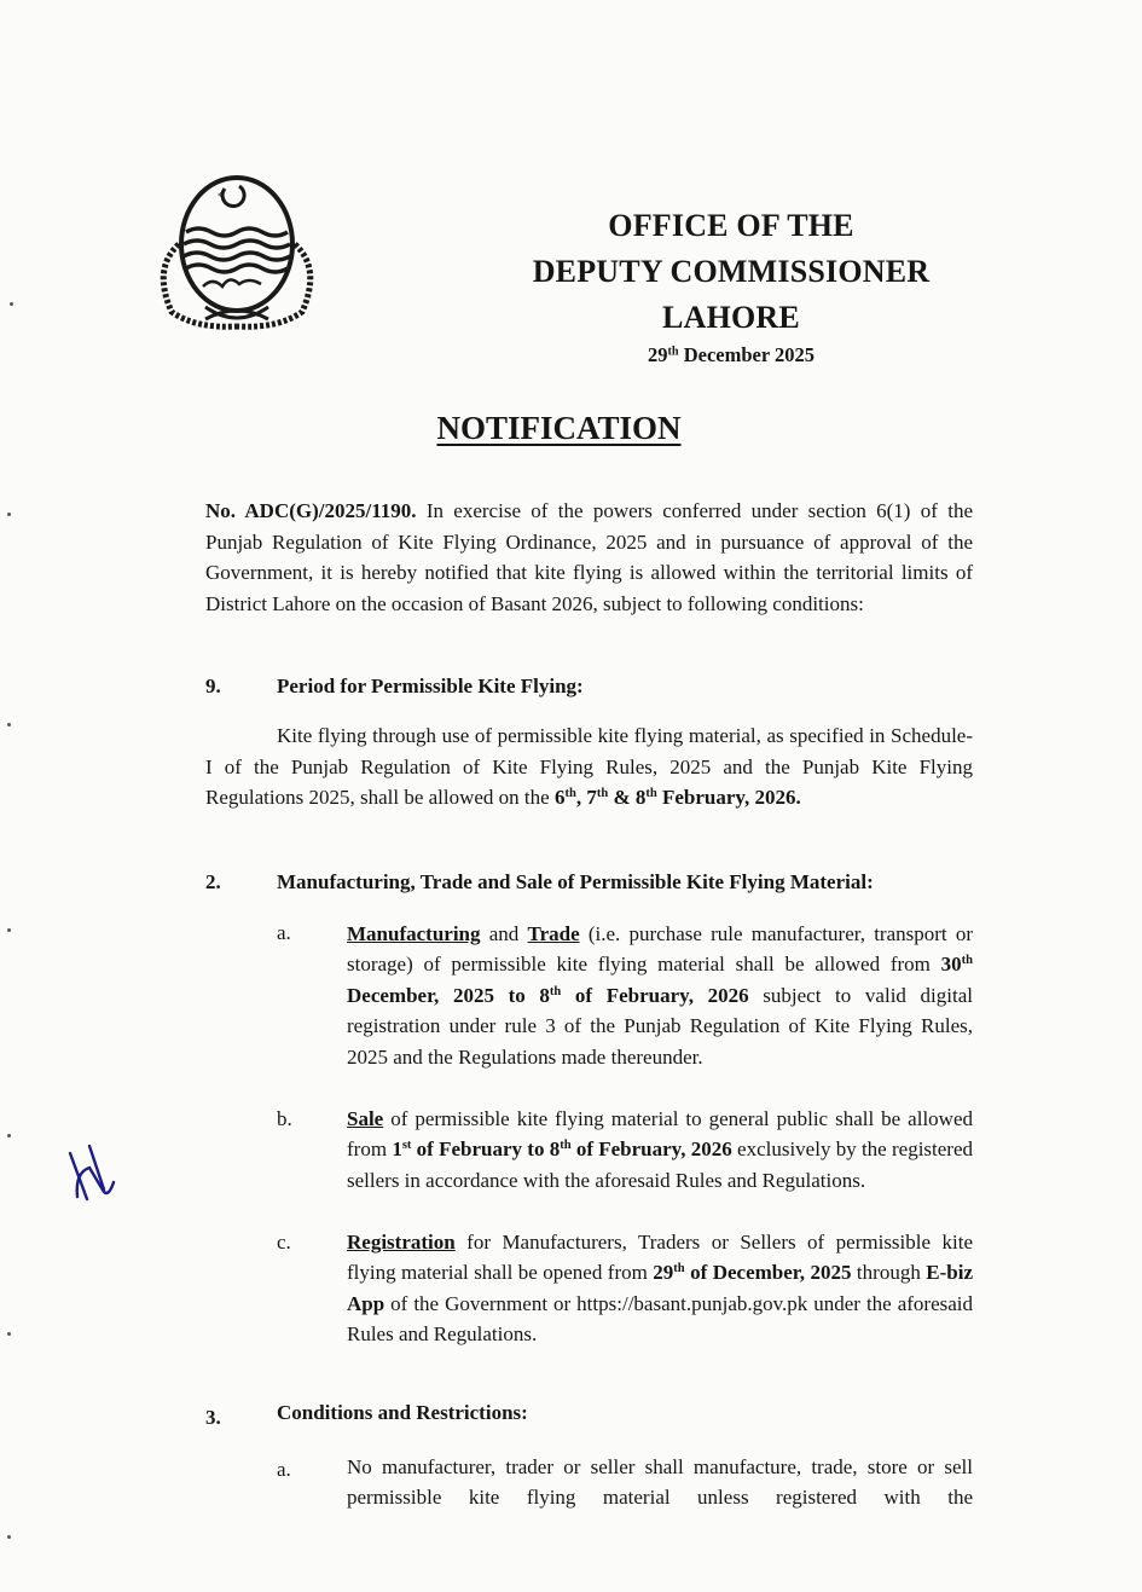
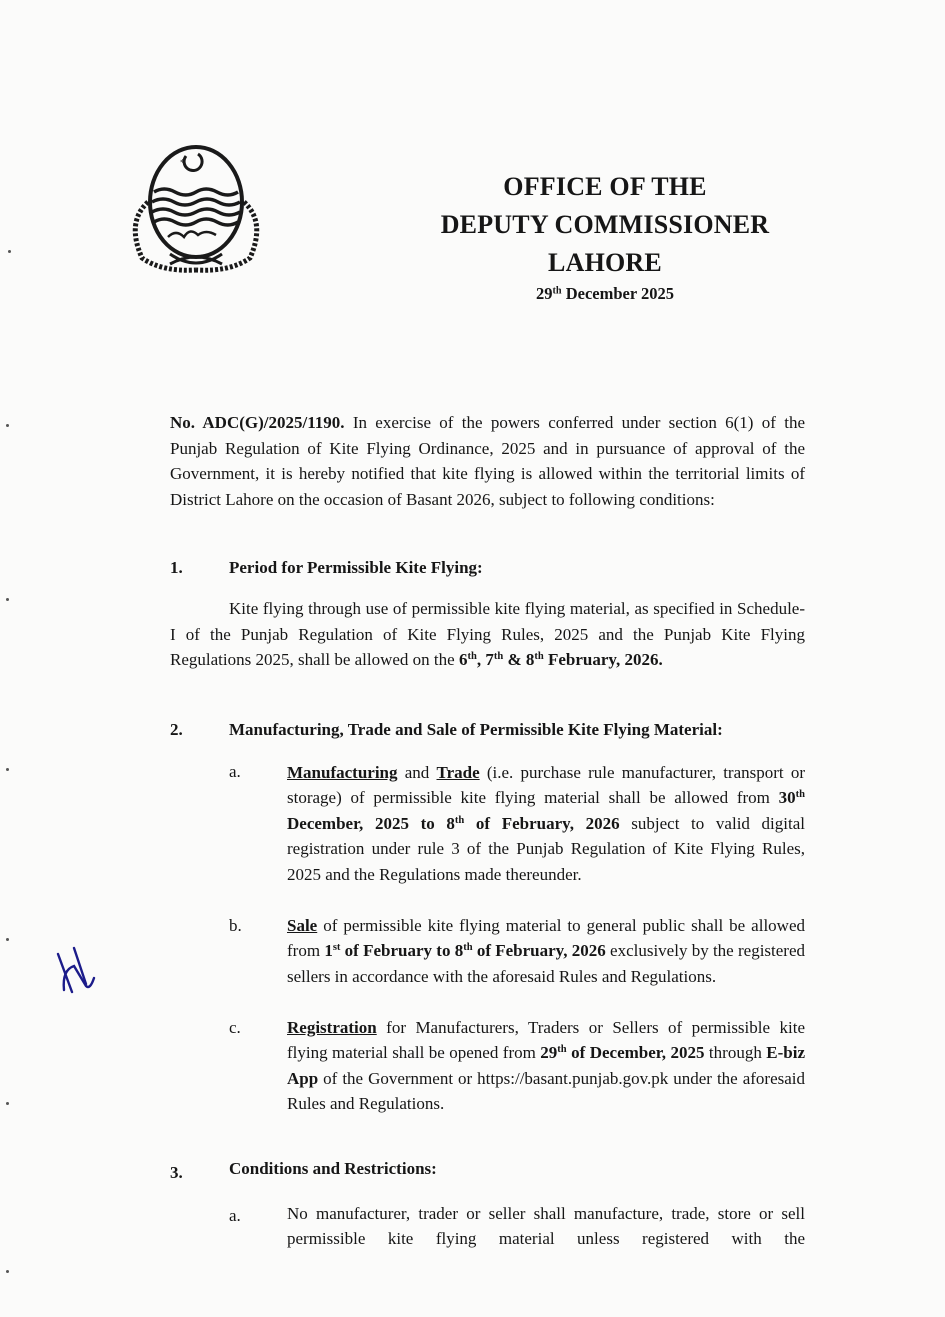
  *
  OFFICE OF THE
  DEPUTY COMMISSIONER
  LAHORE
  29th December 2025
- NOTIFICATION
  No. ADC(G)/2025/1190. In exercise of the powers conferred under section 6(1) of the Punjab Regulation of Kite Flying Ordinance, 2025 and in pursuance of approval of the Government, it is hereby notified that kite flying is allowed within the territorial limits of District Lahore on the occasion of Basant 2026, subject to following conditions:
- 9.
+ 1.
  Period for Permissible Kite Flying:
  Kite flying through use of permissible kite flying material, as specified in Schedule-I of the Punjab Regulation of Kite Flying Rules, 2025 and the Punjab Kite Flying Regulations 2025, shall be allowed on the 6th, 7th & 8th February, 2026.
  2.
  Manufacturing, Trade and Sale of Permissible Kite Flying Material:
  a.
  Manufacturing and Trade (i.e. purchase rule manufacturer, transport or storage) of permissible kite flying material shall be allowed from 30th December, 2025 to 8th of February, 2026 subject to valid digital registration under rule 3 of the Punjab Regulation of Kite Flying Rules, 2025 and the Regulations made thereunder.
  b.
  Sale of permissible kite flying material to general public shall be allowed from 1st of February to 8th of February, 2026 exclusively by the registered sellers in accordance with the aforesaid Rules and Regulations.
  c.
  Registration for Manufacturers, Traders or Sellers of permissible kite flying material shall be opened from 29th of December, 2025 through E-biz App of the Government or https://basant.punjab.gov.pk under the aforesaid Rules and Regulations.
  3.
  Conditions and Restrictions:
  a.
  No manufacturer, trader or seller shall manufacture, trade, store or sell permissible kite flying material unless registered with the
